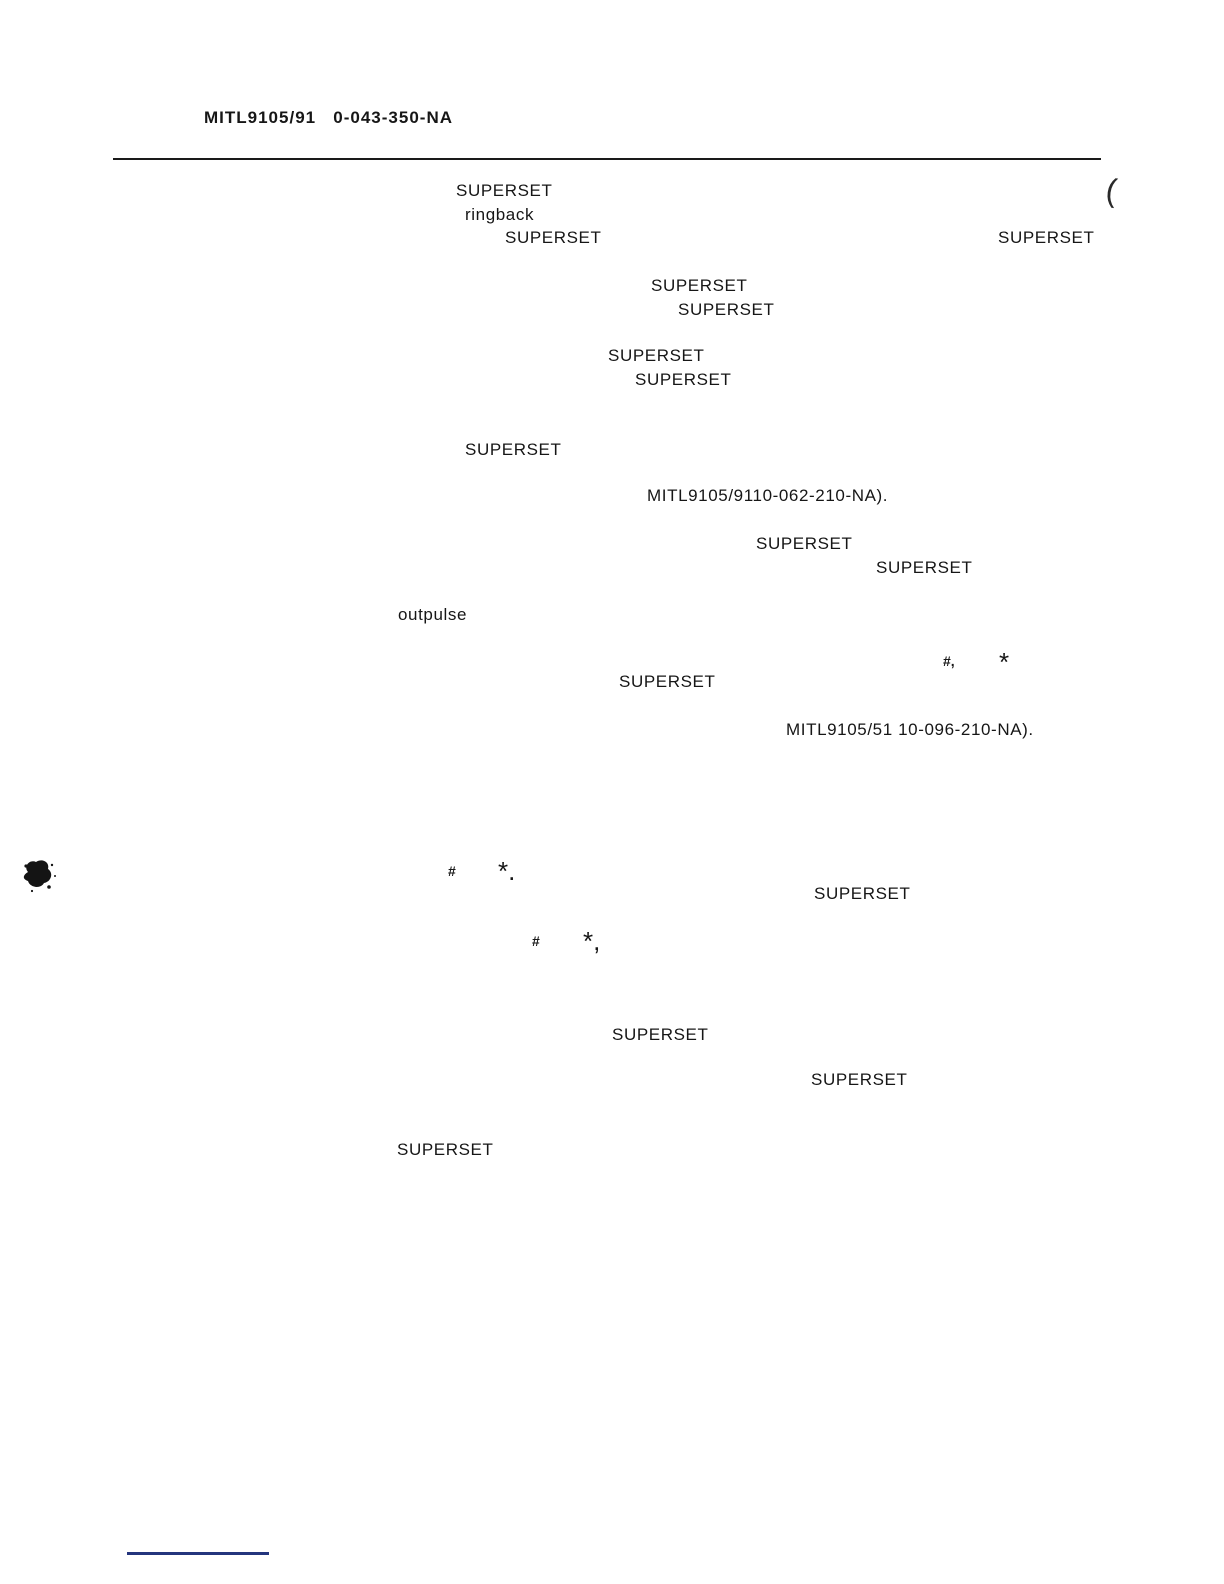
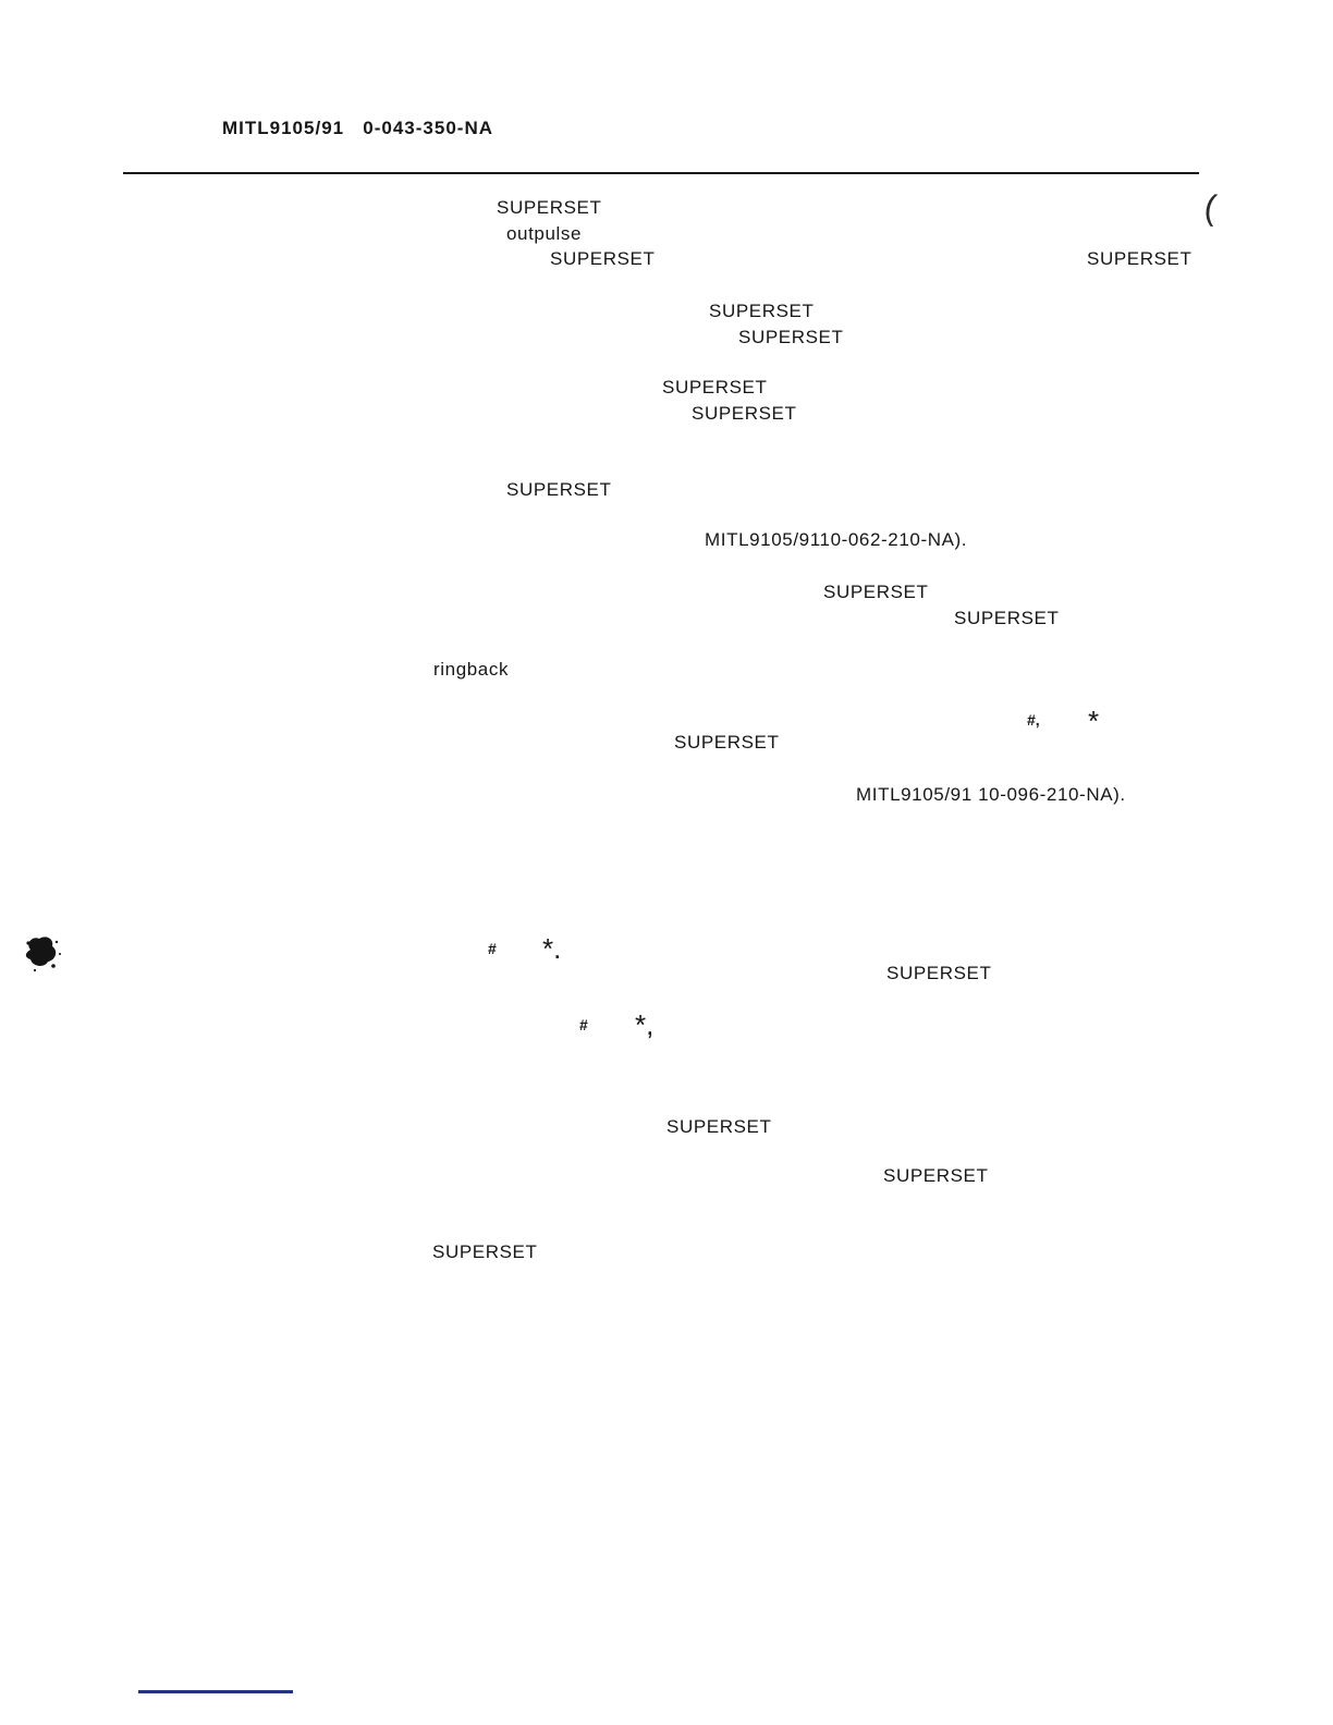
  MITL9105/91 0-043-350-NA
  SUPERSET
- ringback
+ outpulse
  SUPERSET
  SUPERSET
  SUPERSET
  SUPERSET
  SUPERSET
  SUPERSET
  SUPERSET
  MITL9105/9110-062-210-NA).
  SUPERSET
  SUPERSET
- outpulse
+ ringback
  #,
  *
  SUPERSET
- MITL9105/51 10-096-210-NA).
+ MITL9105/91 10-096-210-NA).
  #
  *.
  SUPERSET
  #
  *,
  SUPERSET
  SUPERSET
  SUPERSET
